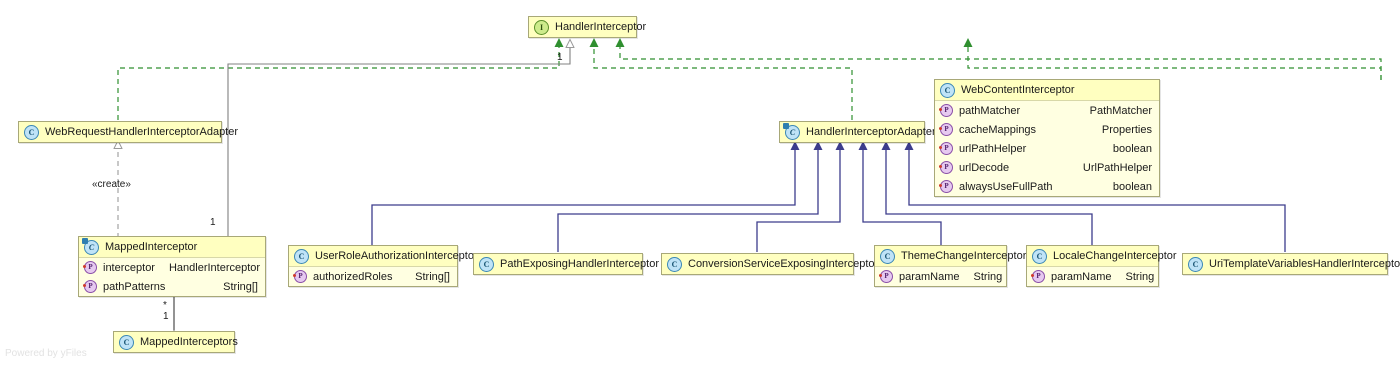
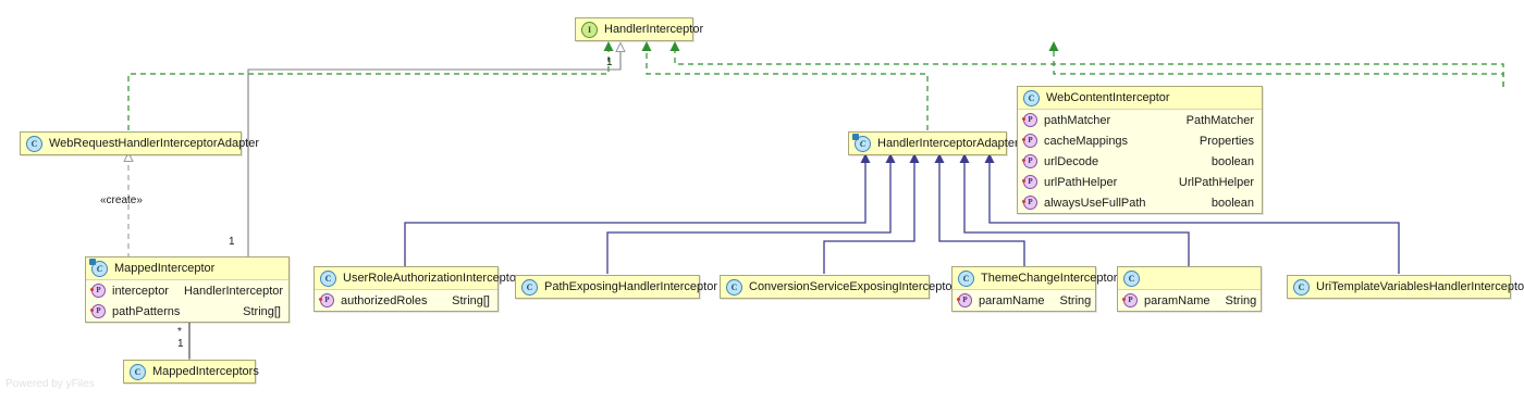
  I
  HandlerInterceptor
  C
  WebRequestHandlerInterceptorAdapter
  C
  HandlerInterceptorAdapte
  C
  WebContentInterceptor
  P
  pathMatcher
  PathMatcher
  P
  cacheMappings
  Properties
  P
- urlPathHelper
+ urlDecode
  boolean
  P
- urlDecode
+ urlPathHelper
  UrlPathHelper
  P
  alwaysUseFullPath
  boolean
  C
  MappedInterceptor
  P
  interceptor
  HandlerInterceptor
  P
  pathPatterns
  String[]
  C
  MappedInterceptors
  C
  UserRoleAuthorizationIntercepto
  P
  authorizedRoles
  String[]
  C
  PathExposingHandlerInterceptor
  C
  ConversionServiceExposingIntercepto
  C
  ThemeChangeInterceptor
  P
  paramName
  String
  C
- LocaleChangeInterceptor
  P
  paramName
  String
  C
  UriTemplateVariablesHandlerIntercepto
  1
  «create»
  1
  *
  1
  Powered by yFiles
